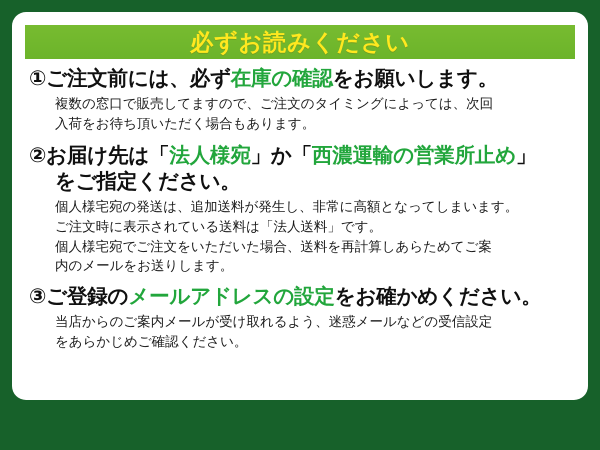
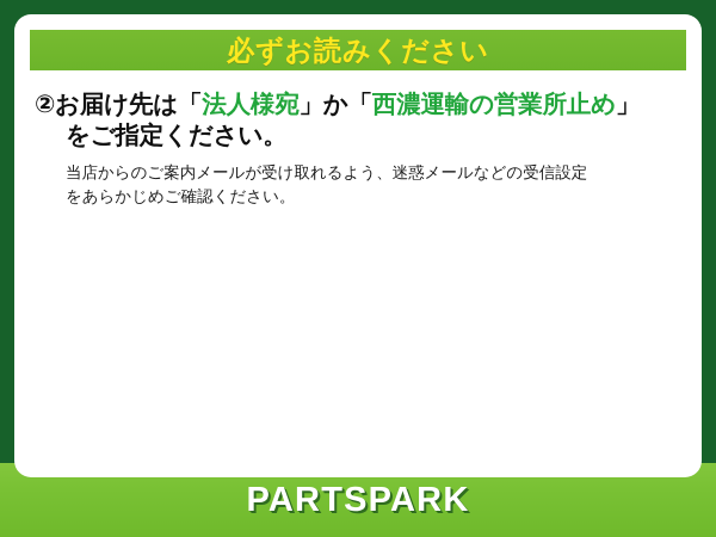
+ PARTSPARK
  必ずお読みください
- ①ご注文前には、必ず在庫の確認をお願いします。
- 複数の窓口で販売してますので、ご注文のタイミングによっては、次回
- 入荷をお待ち頂いただく場合もあります。
  ②お届け先は「法人様宛」か「西濃運輸の営業所止め」
  をご指定ください。
- 個人様宅宛の発送は、追加送料が発生し、非常に高額となってしまいます。
- ご注文時に表示されている送料は「法人送料」です。
- 個人様宅宛でご注文をいただいた場合、送料を再計算しあらためてご案
- 内のメールをお送りします。
- ③ご登録のメールアドレスの設定をお確かめください。
  当店からのご案内メールが受け取れるよう、迷惑メールなどの受信設定
  をあらかじめご確認ください。
